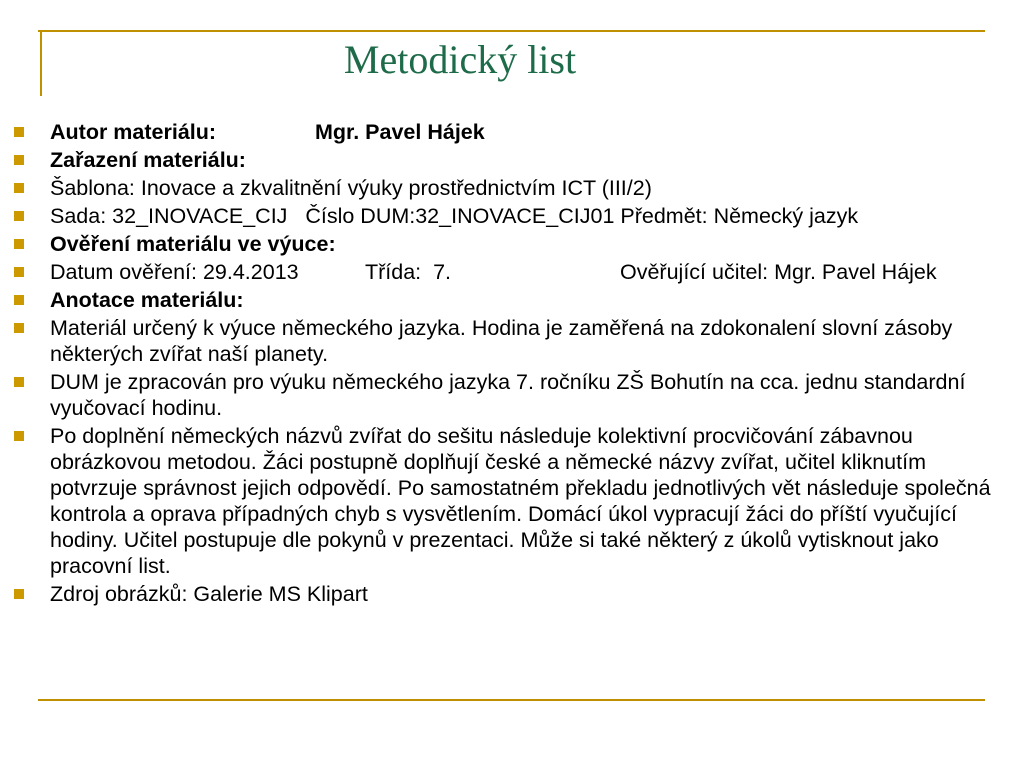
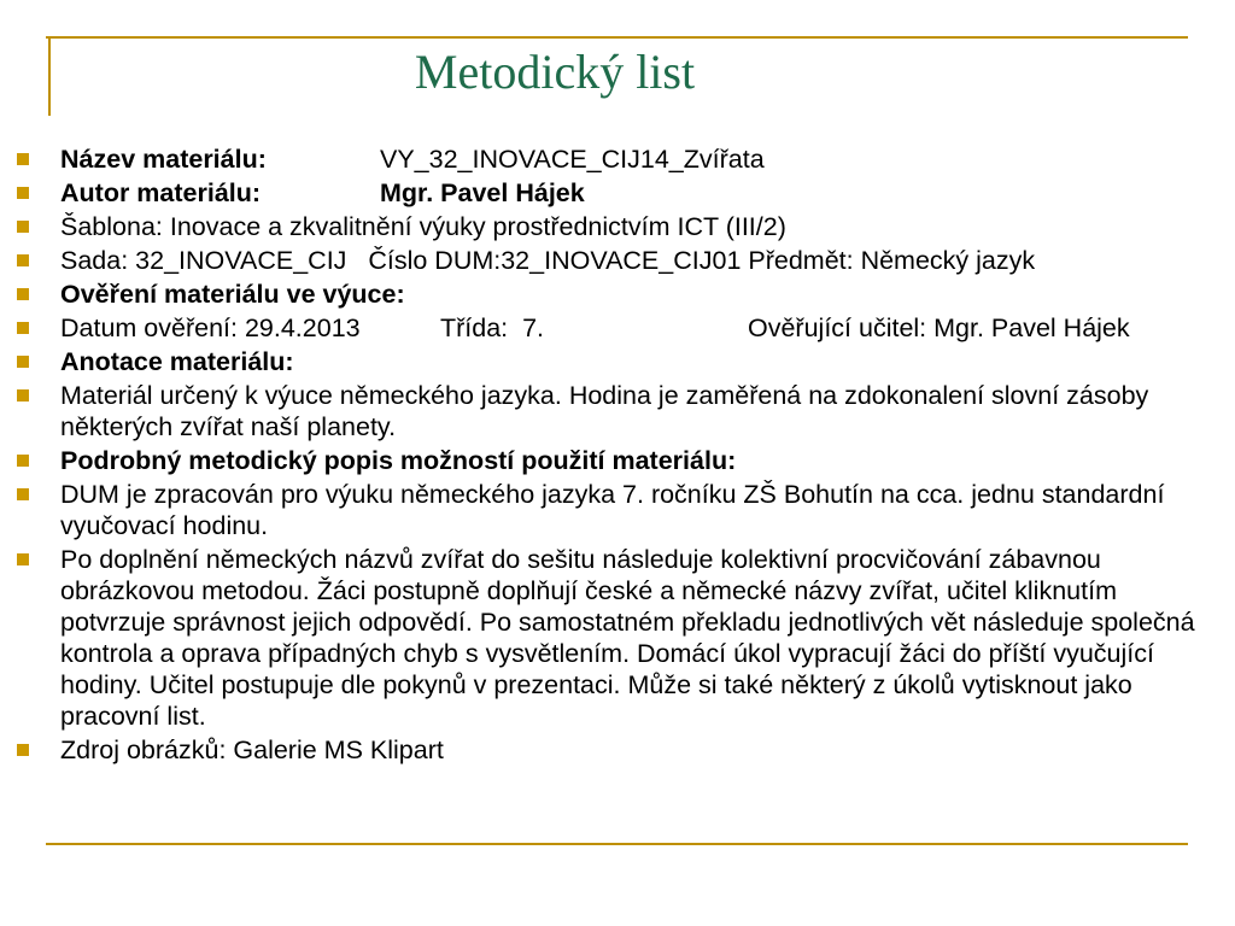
  Metodický list
+ Název materiálu: VY_32_INOVACE_CIJ14_Zvířata
  Autor materiálu: Mgr. Pavel Hájek
- Zařazení materiálu:
  Šablona: Inovace a zkvalitnění výuky prostřednictvím ICT (III/2)
  Sada: 32_INOVACE_CIJ Číslo DUM:32_INOVACE_CIJ01 Předmět: Německý jazyk
  Ověření materiálu ve výuce:
  Datum ověření: 29.4.2013 Třída: 7. Ověřující učitel: Mgr. Pavel Hájek
  Anotace materiálu:
  Materiál určený k výuce německého jazyka. Hodina je zaměřená na zdokonalení slovní zásoby některých zvířat naší planety.
+ Podrobný metodický popis možností použití materiálu:
  DUM je zpracován pro výuku německého jazyka 7. ročníku ZŠ Bohutín na cca. jednu standardní vyučovací hodinu.
  Po doplnění německých názvů zvířat do sešitu následuje kolektivní procvičování zábavnou obrázkovou metodou. Žáci postupně doplňují české a německé názvy zvířat, učitel kliknutím potvrzuje správnost jejich odpovědí. Po samostatném překladu jednotlivých vět následuje společná kontrola a oprava případných chyb s vysvětlením. Domácí úkol vypracují žáci do příští vyučující hodiny. Učitel postupuje dle pokynů v prezentaci. Může si také některý z úkolů vytisknout jako pracovní list.
  Zdroj obrázků: Galerie MS Klipart
